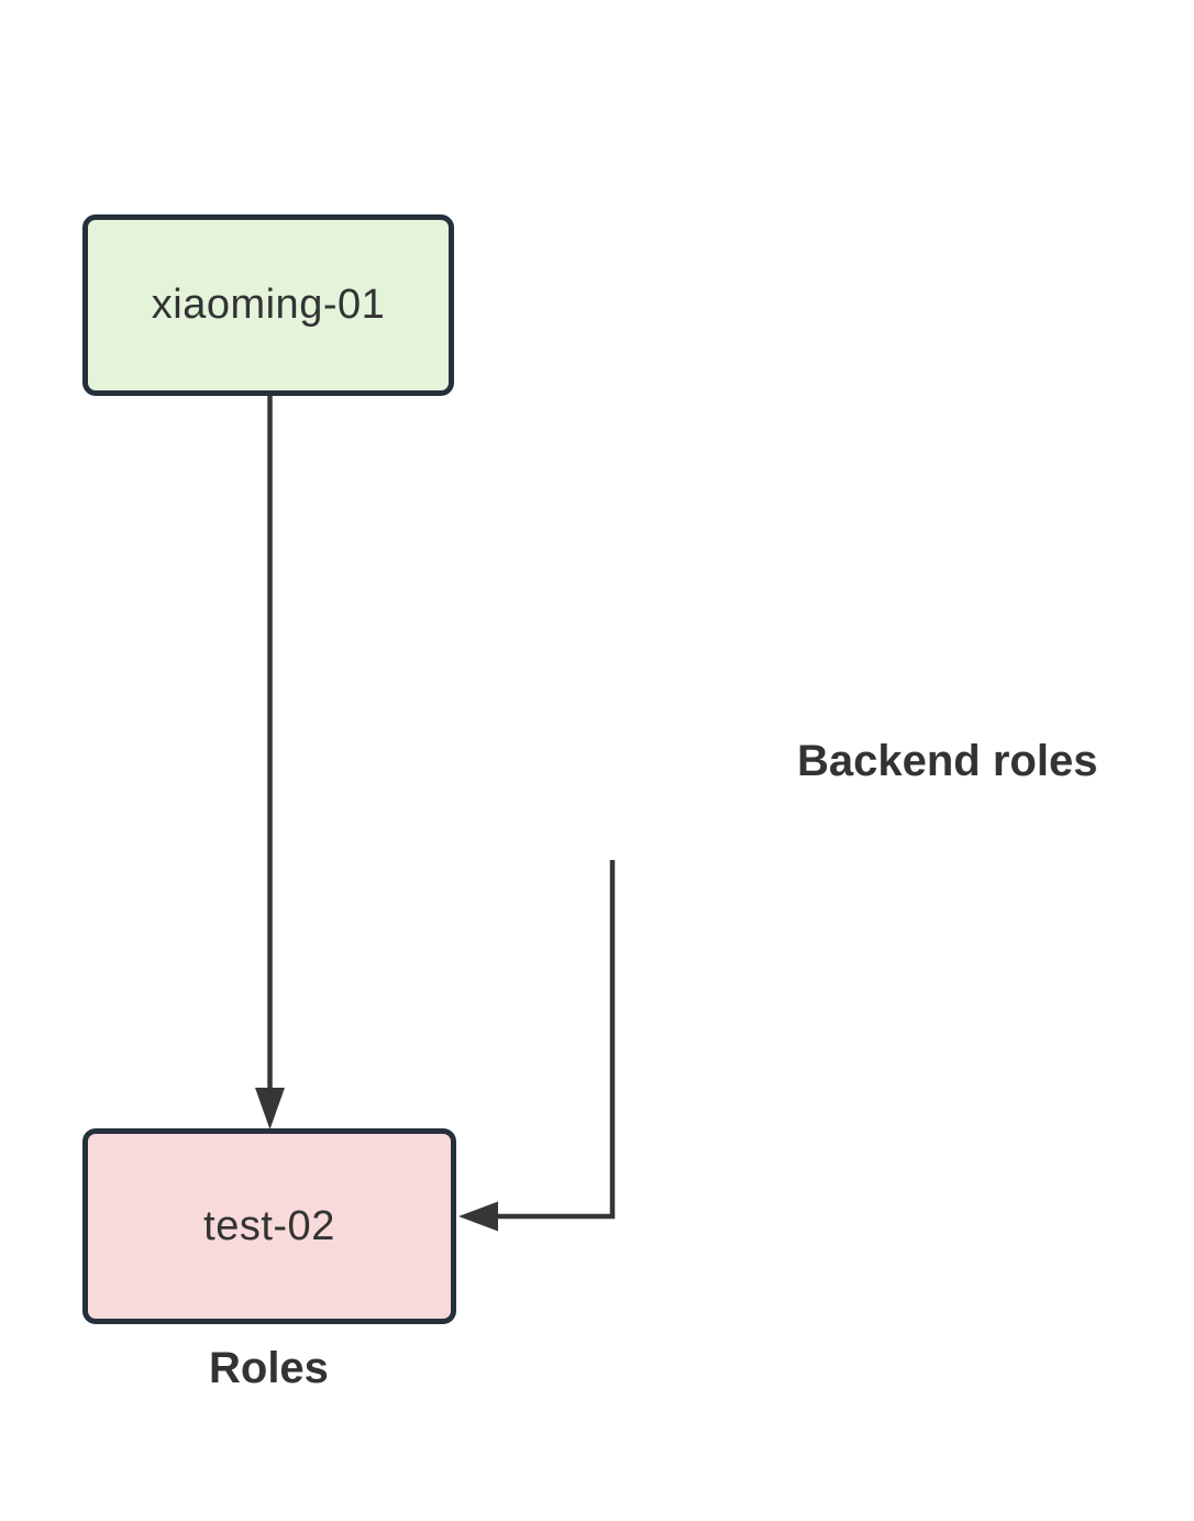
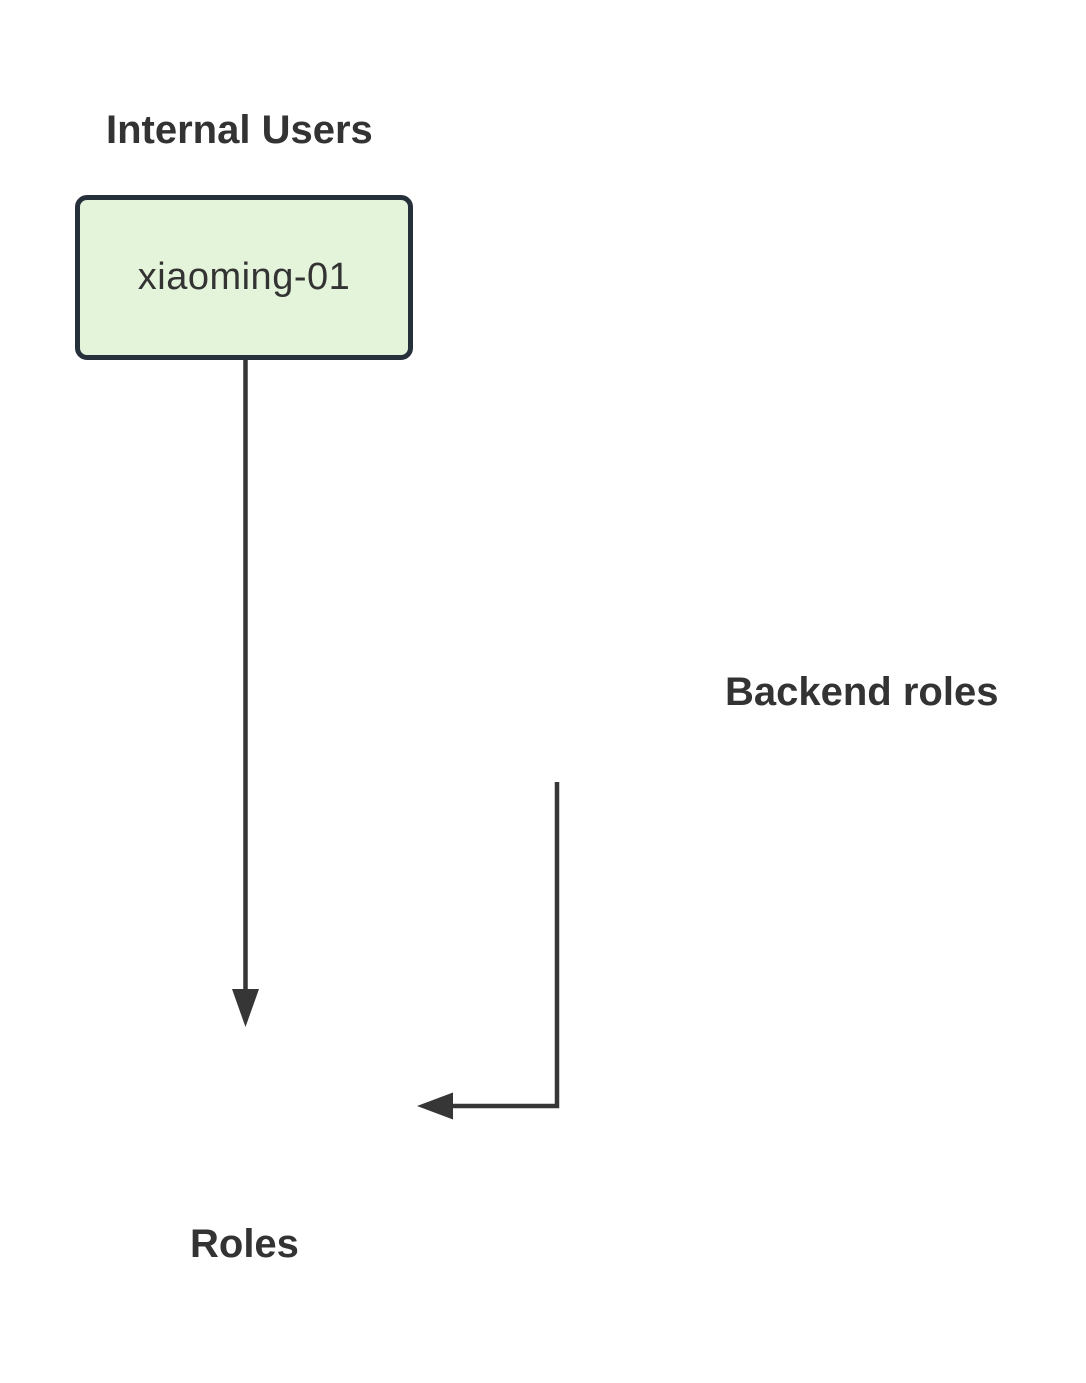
+ Internal Users
  xiaoming-01
  Backend roles
- test-02
  Roles
